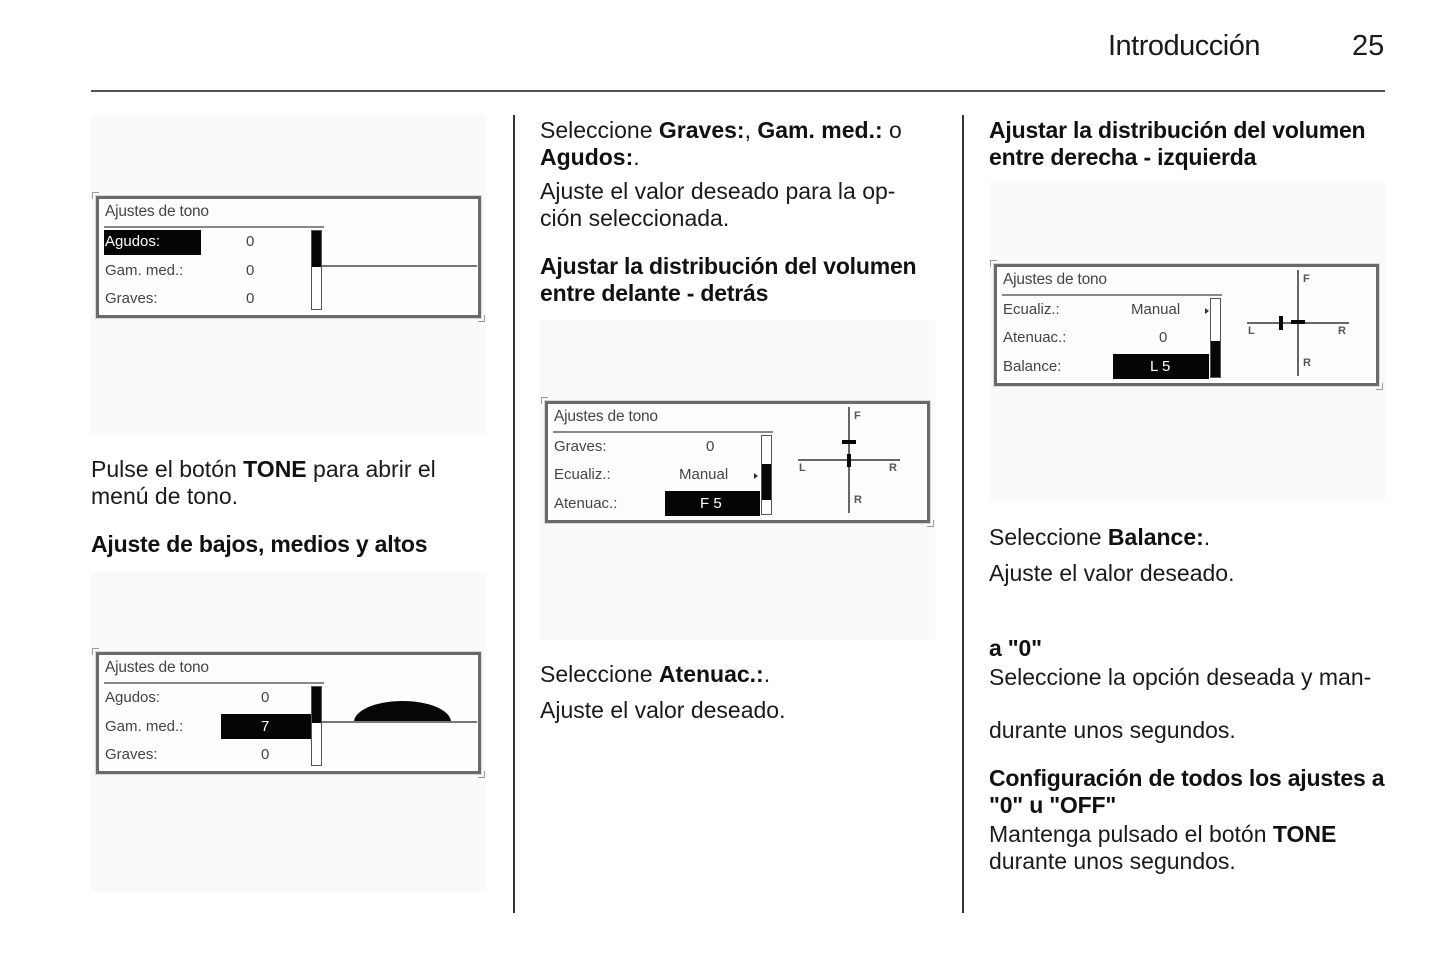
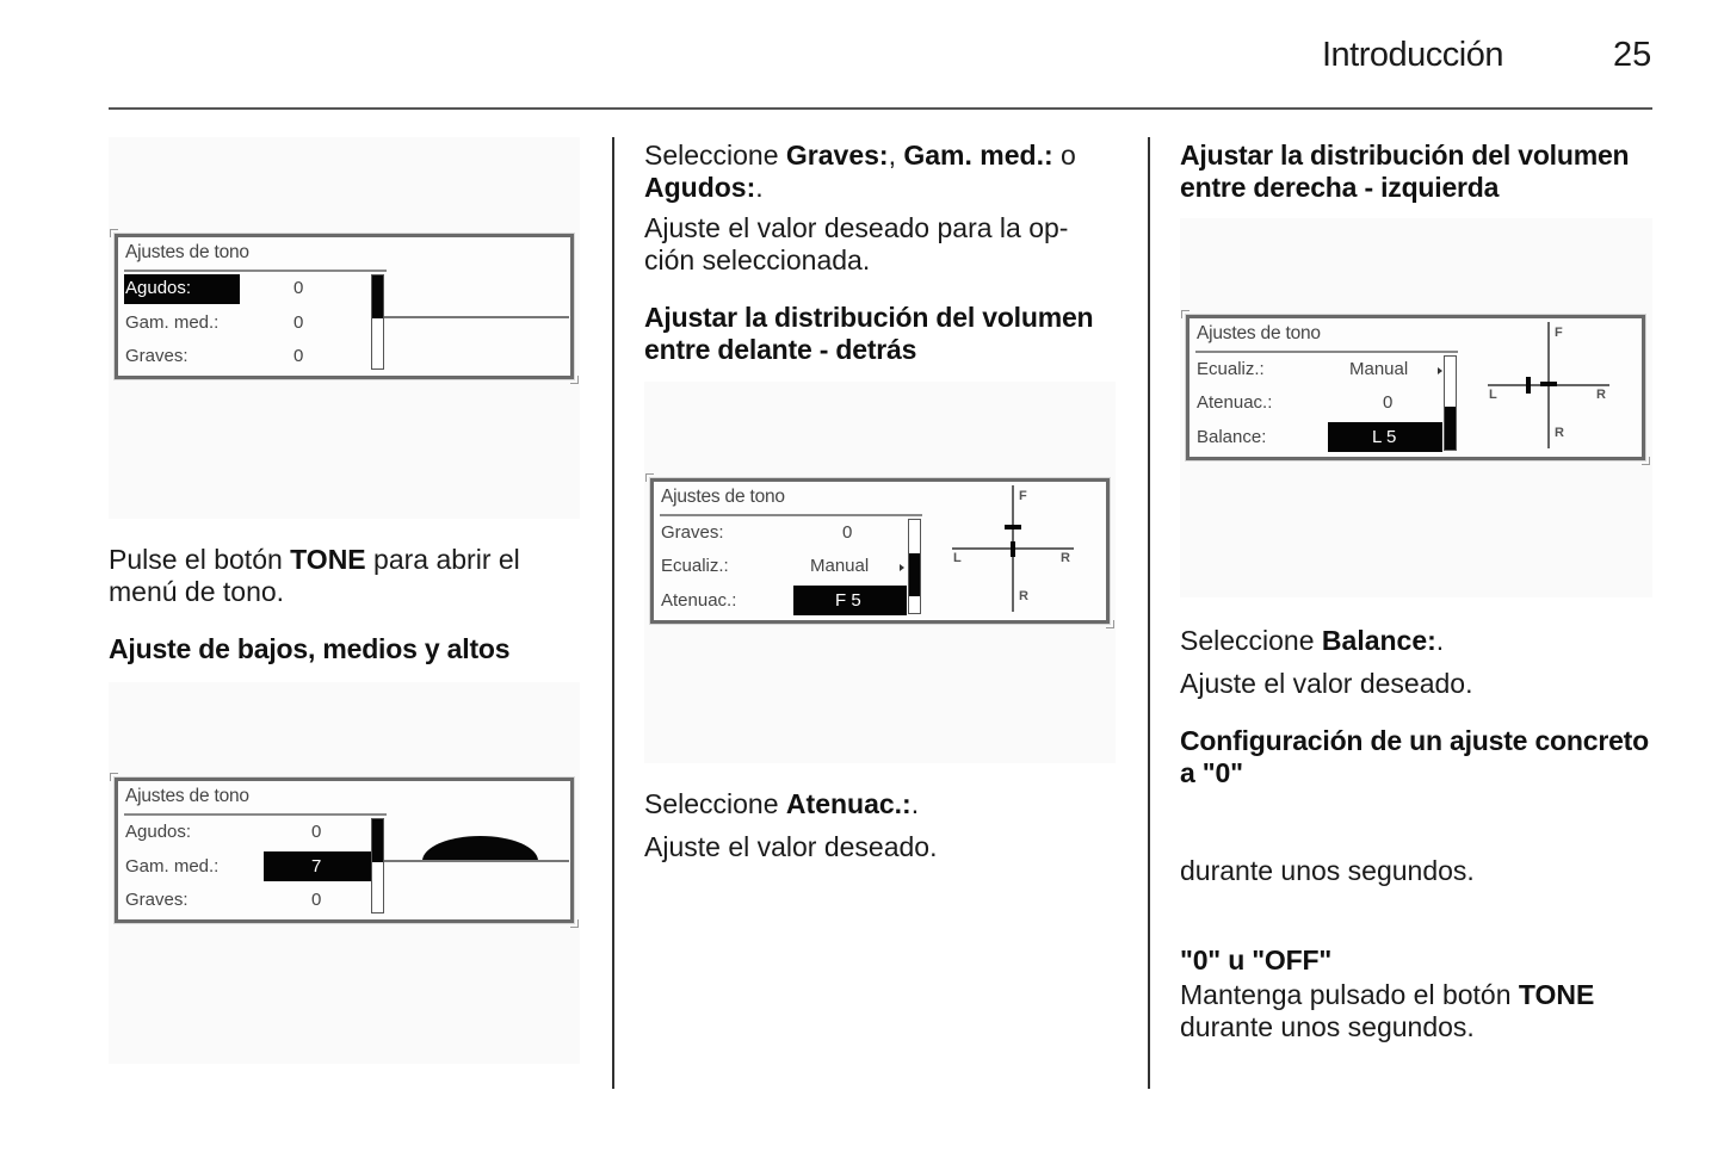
  Introducción
  25
  Ajustes de tono
  Agudos:
  0
  Gam. med.:
  0
  Graves:
  0
  Pulse el botón TONE para abrir el
  menú de tono.
  Ajuste de bajos, medios y altos
  Ajustes de tono
  Agudos:
  0
  Gam. med.:
  7
  Graves:
  0
  Seleccione Graves:, Gam. med.: o
  Agudos:.
  Ajuste el valor deseado para la op-
  ción seleccionada.
  Ajustar la distribución del volumen
  entre delante - detrás
  Ajustes de tono
  Graves:
  0
  Ecualiz.:
  Manual
  Atenuac.:
  F 5
  F
  R
  L
  R
  Seleccione Atenuac.:.
  Ajuste el valor deseado.
  Ajustar la distribución del volumen
  entre derecha - izquierda
  Ajustes de tono
  Ecualiz.:
  Manual
  Atenuac.:
  0
  Balance:
  L 5
  F
  R
  L
  R
  Seleccione Balance:.
  Ajuste el valor deseado.
+ Configuración de un ajuste concreto
  a "0"
- Seleccione la opción deseada y man-
  durante unos segundos.
- Configuración de todos los ajustes a
  "0" u "OFF"
  Mantenga pulsado el botón TONE
  durante unos segundos.
